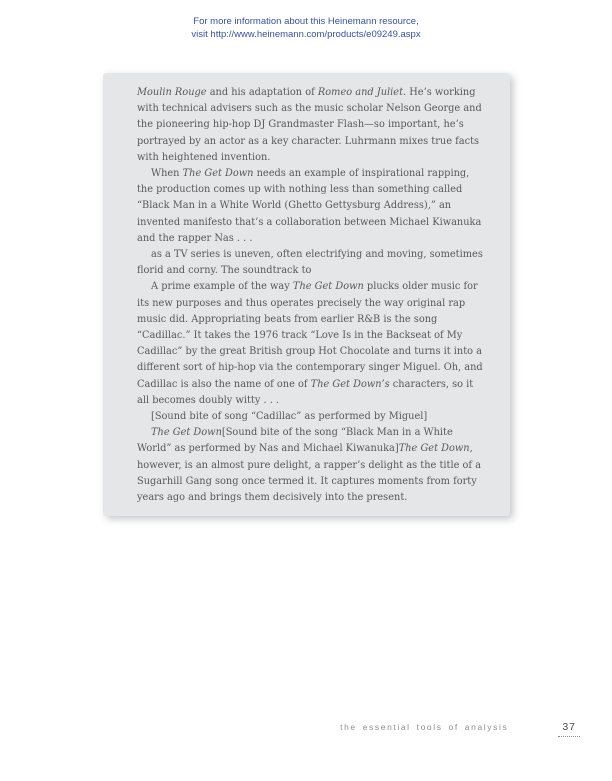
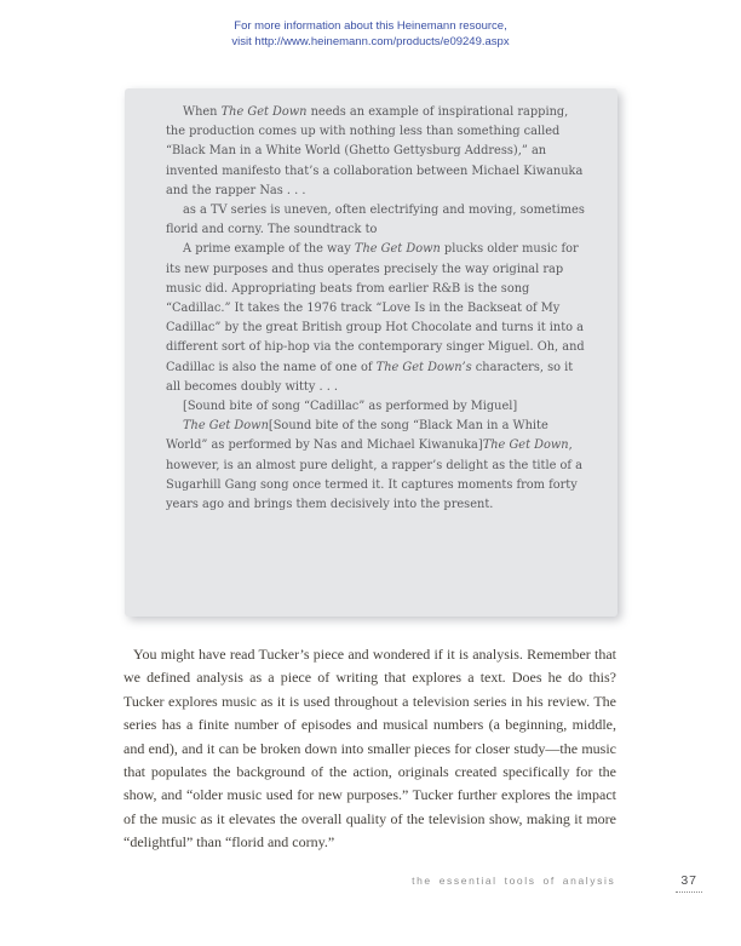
  For more information about this Heinemann resource,
  visit http://www.heinemann.com/products/e09249.aspx
- Moulin Rouge and his adaptation of Romeo and Juliet. He’s working with technical advisers such as the music scholar Nelson George and the pioneering hip-hop DJ Grandmaster Flash—so important, he’s portrayed by an actor as a key character. Luhrmann mixes true facts with heightened invention.
  When The Get Down needs an example of inspirational rapping, the production comes up with nothing less than something called “Black Man in a White World (Ghetto Gettysburg Address),” an invented manifesto that’s a collaboration between Michael Kiwanuka and the rapper Nas . . .
  as a TV series is uneven, often electrifying and moving, sometimes florid and corny. The soundtrack to
  A prime example of the way The Get Down plucks older music for its new purposes and thus operates precisely the way original rap music did. Appropriating beats from earlier R&B is the song “Cadillac.” It takes the 1976 track “Love Is in the Backseat of My Cadillac” by the great British group Hot Chocolate and turns it into a different sort of hip-hop via the contemporary singer Miguel. Oh, and Cadillac is also the name of one of The Get Down’s characters, so it all becomes doubly witty . . .
  [Sound bite of song “Cadillac” as performed by Miguel]
  The Get Down[Sound bite of the song “Black Man in a White World” as performed by Nas and Michael Kiwanuka]The Get Down, however, is an almost pure delight, a rapper’s delight as the title of a Sugarhill Gang song once termed it. It captures moments from forty years ago and brings them decisively into the present.
+ You might have read Tucker’s piece and wondered if it is analysis. Remember that we defined analysis as a piece of writing that explores a text. Does he do this? Tucker explores music as it is used throughout a television series in his review. The series has a finite number of episodes and musical numbers (a beginning, middle, and end), and it can be broken down into smaller pieces for closer study—the music that populates the background of the action, originals created specifically for the show, and “older music used for new purposes.” Tucker further explores the impact of the music as it elevates the overall quality of the television show, making it more “delightful” than “florid and corny.”
  the essential tools of analysis
  37
